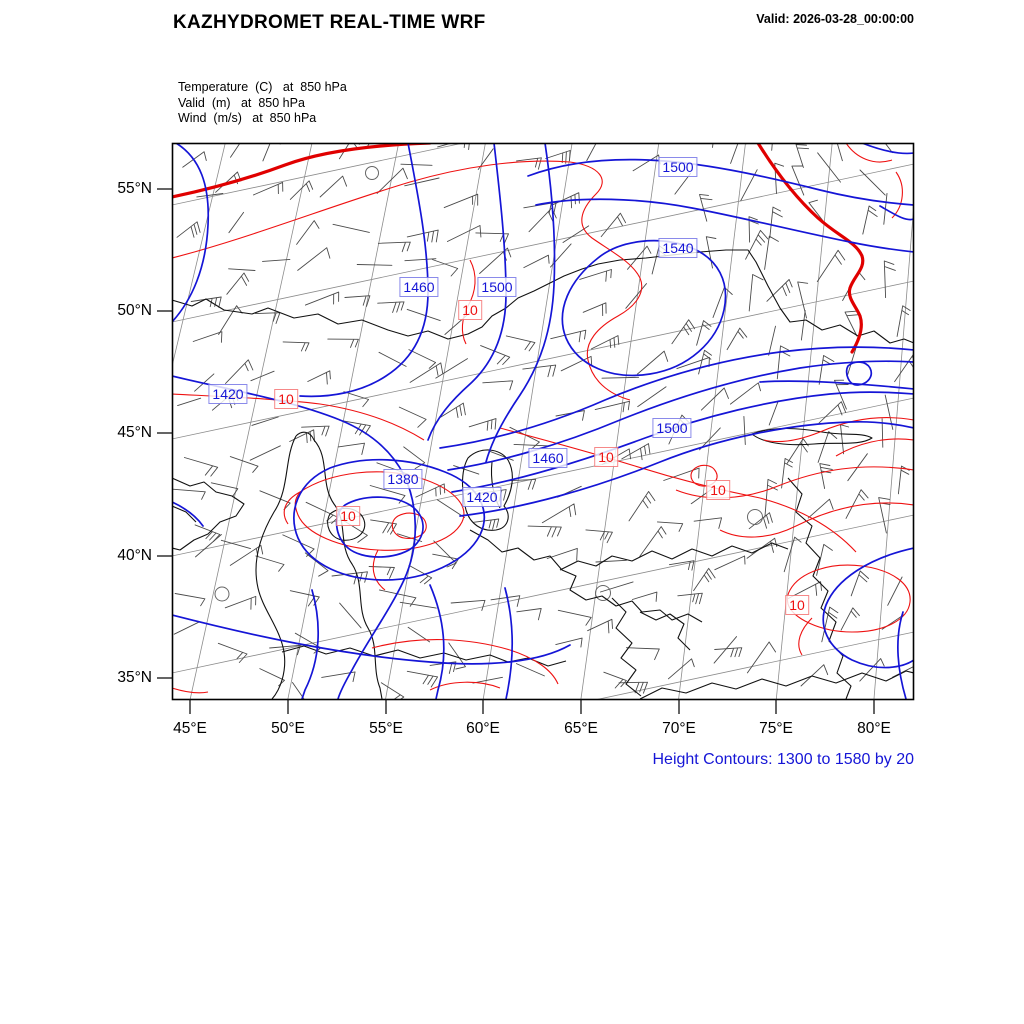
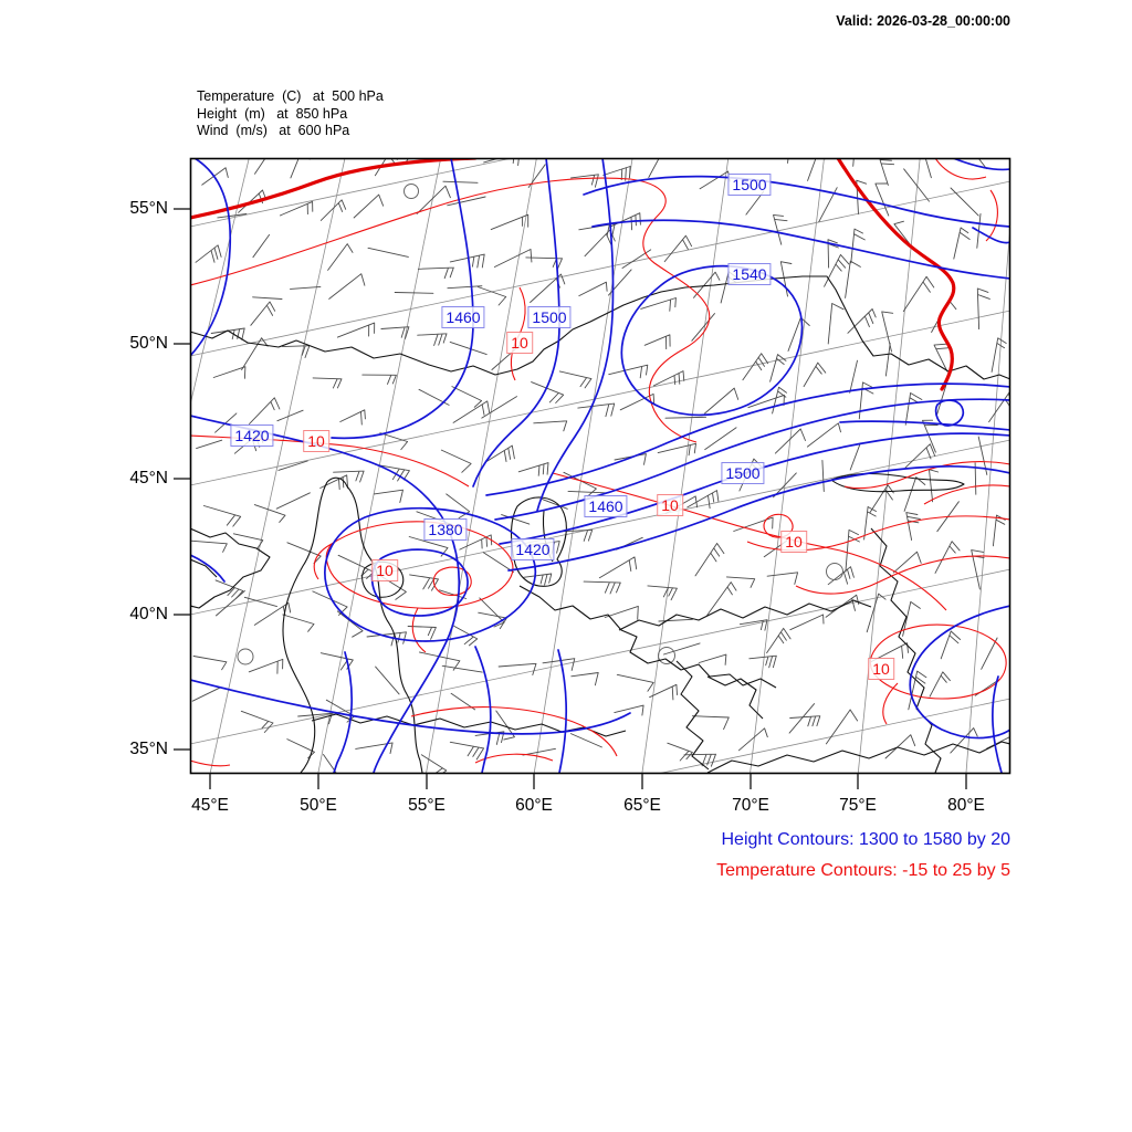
- KAZHYDROMET REAL-TIME WRF
  Valid: 2026-03-28_00:00:00
- Temperature (C) at 850 hPa
+ Temperature (C) at 500 hPa
- Valid (m) at 850 hPa
+ Height (m) at 850 hPa
- Wind (m/s) at 850 hPa
+ Wind (m/s) at 600 hPa
  55°N
  50°N
  45°N
  40°N
  35°N
  45°E
  50°E
  55°E
  60°E
  65°E
  70°E
  75°E
  80°E
  1500
  1540
  1460
  1500
  1420
  1500
  1460
  1380
  1420
  10
  10
  10
  10
  10
  10
  Height Contours: 1300 to 1580 by 20
+ Temperature Contours: -15 to 25 by 5
